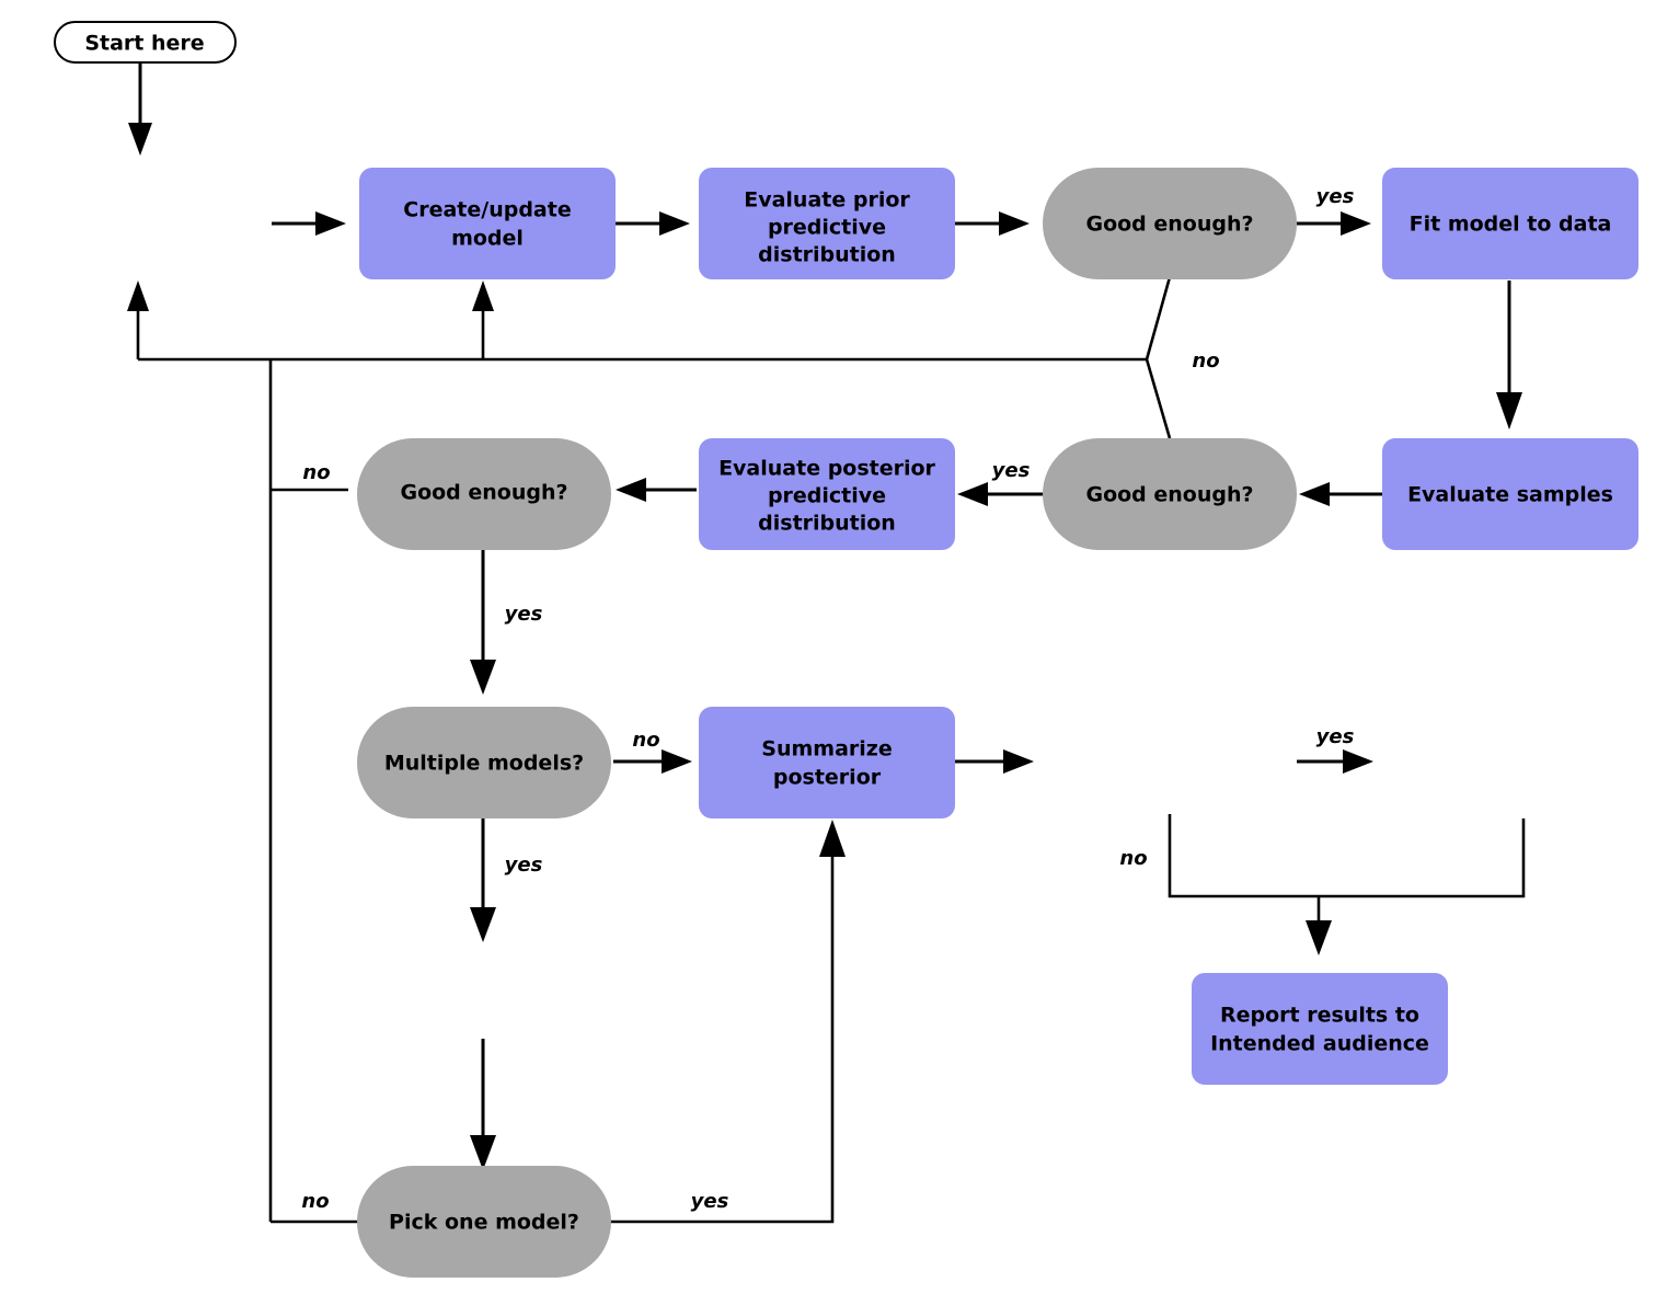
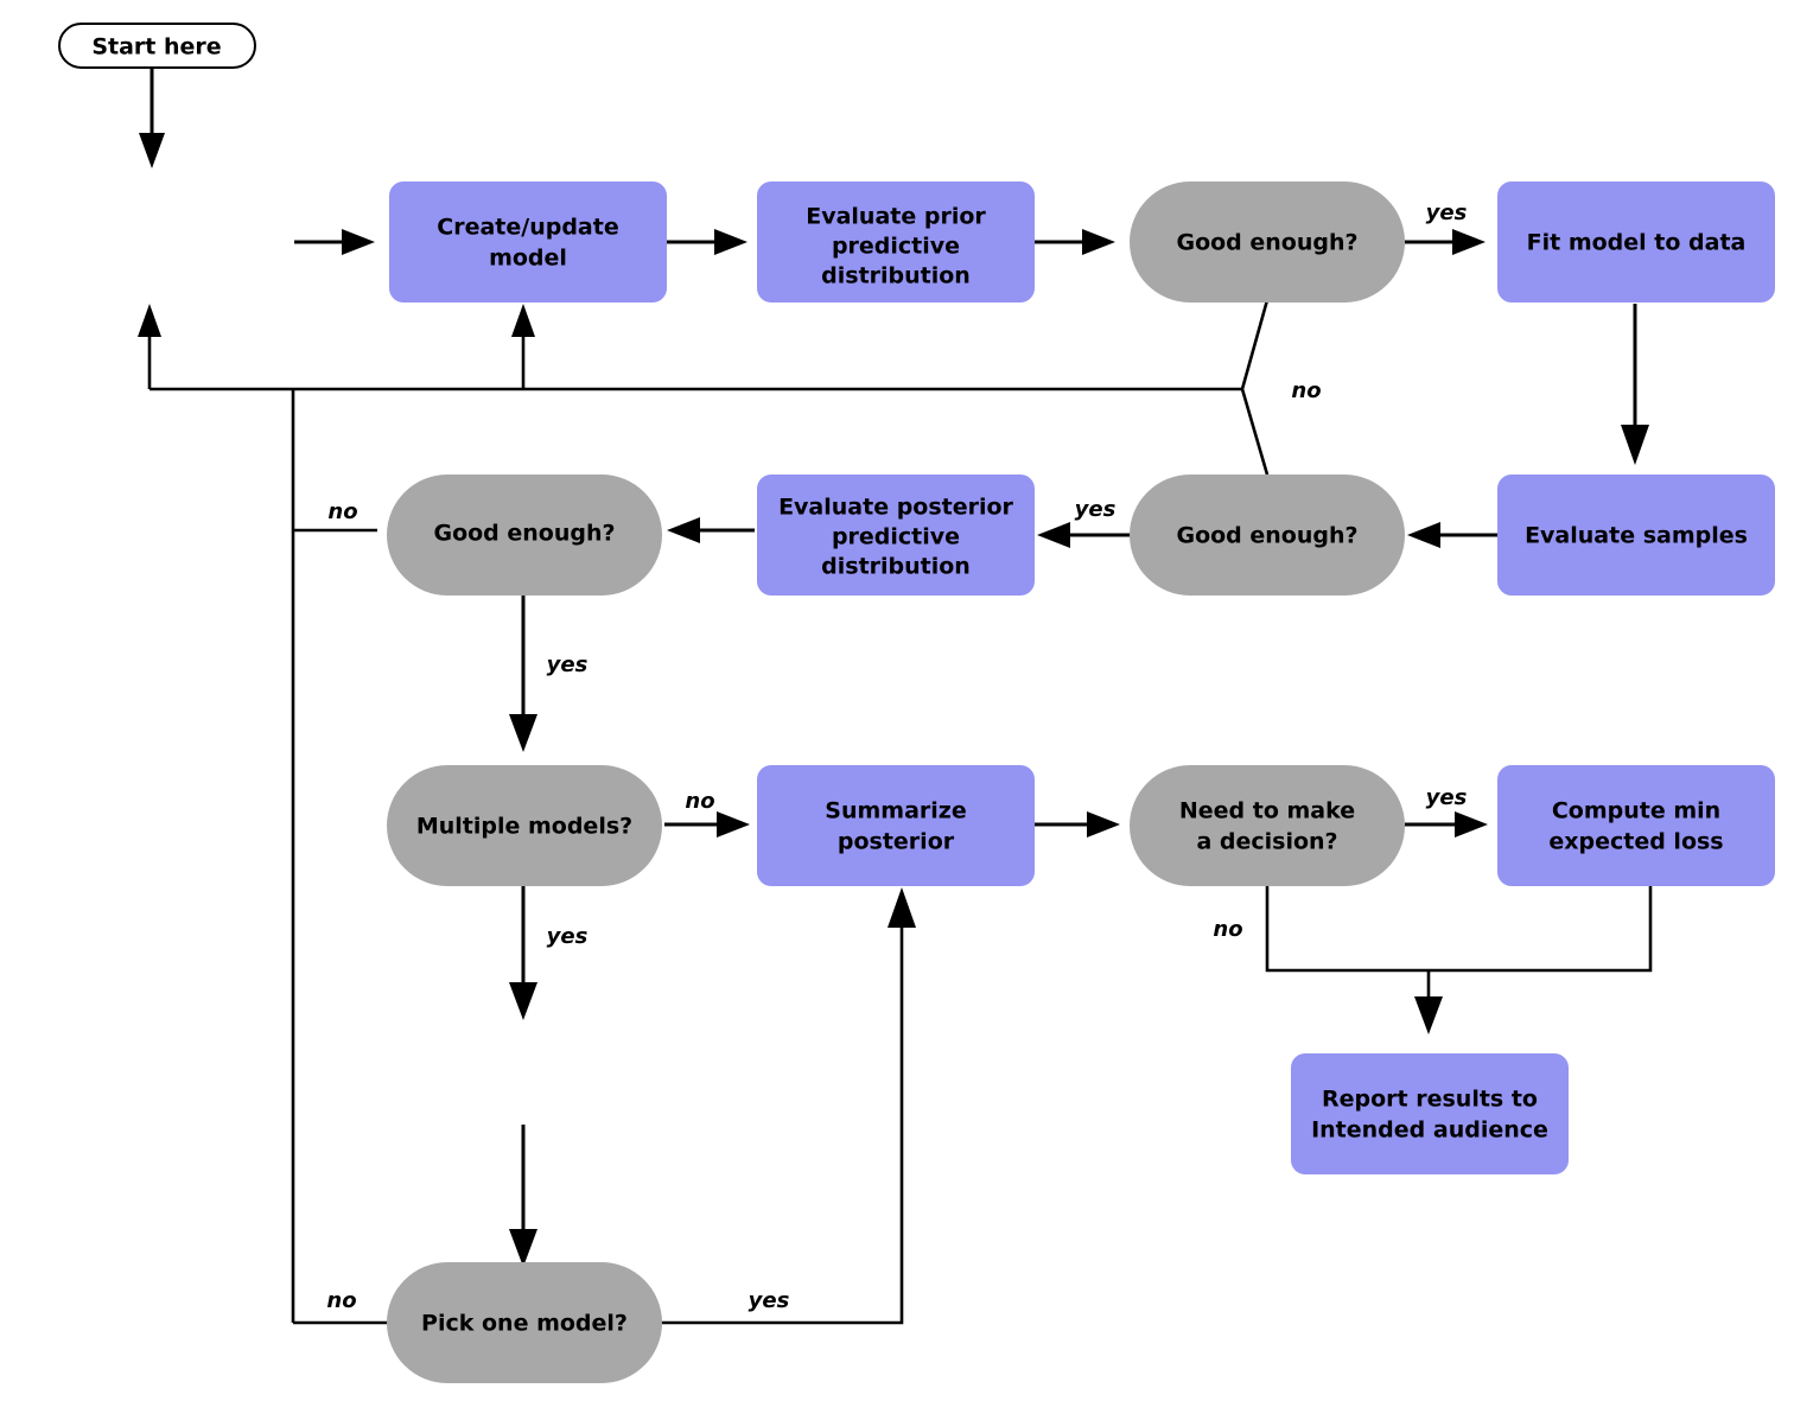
  yes
  yes
  no
  no
  yes
  no
  yes
  no
  yes
  no
  yes
  Start here
  Create/update
  model
  Evaluate prior
  predictive
  distribution
  Good enough?
  Fit model to data
  Evaluate samples
  Good enough?
  Evaluate posterior
  predictive
  distribution
  Good enough?
  Multiple models?
  Summarize
  posterior
+ Need to make
+ a decision?
+ Compute min
+ expected loss
  Report results to
  Intended audience
  Pick one model?
